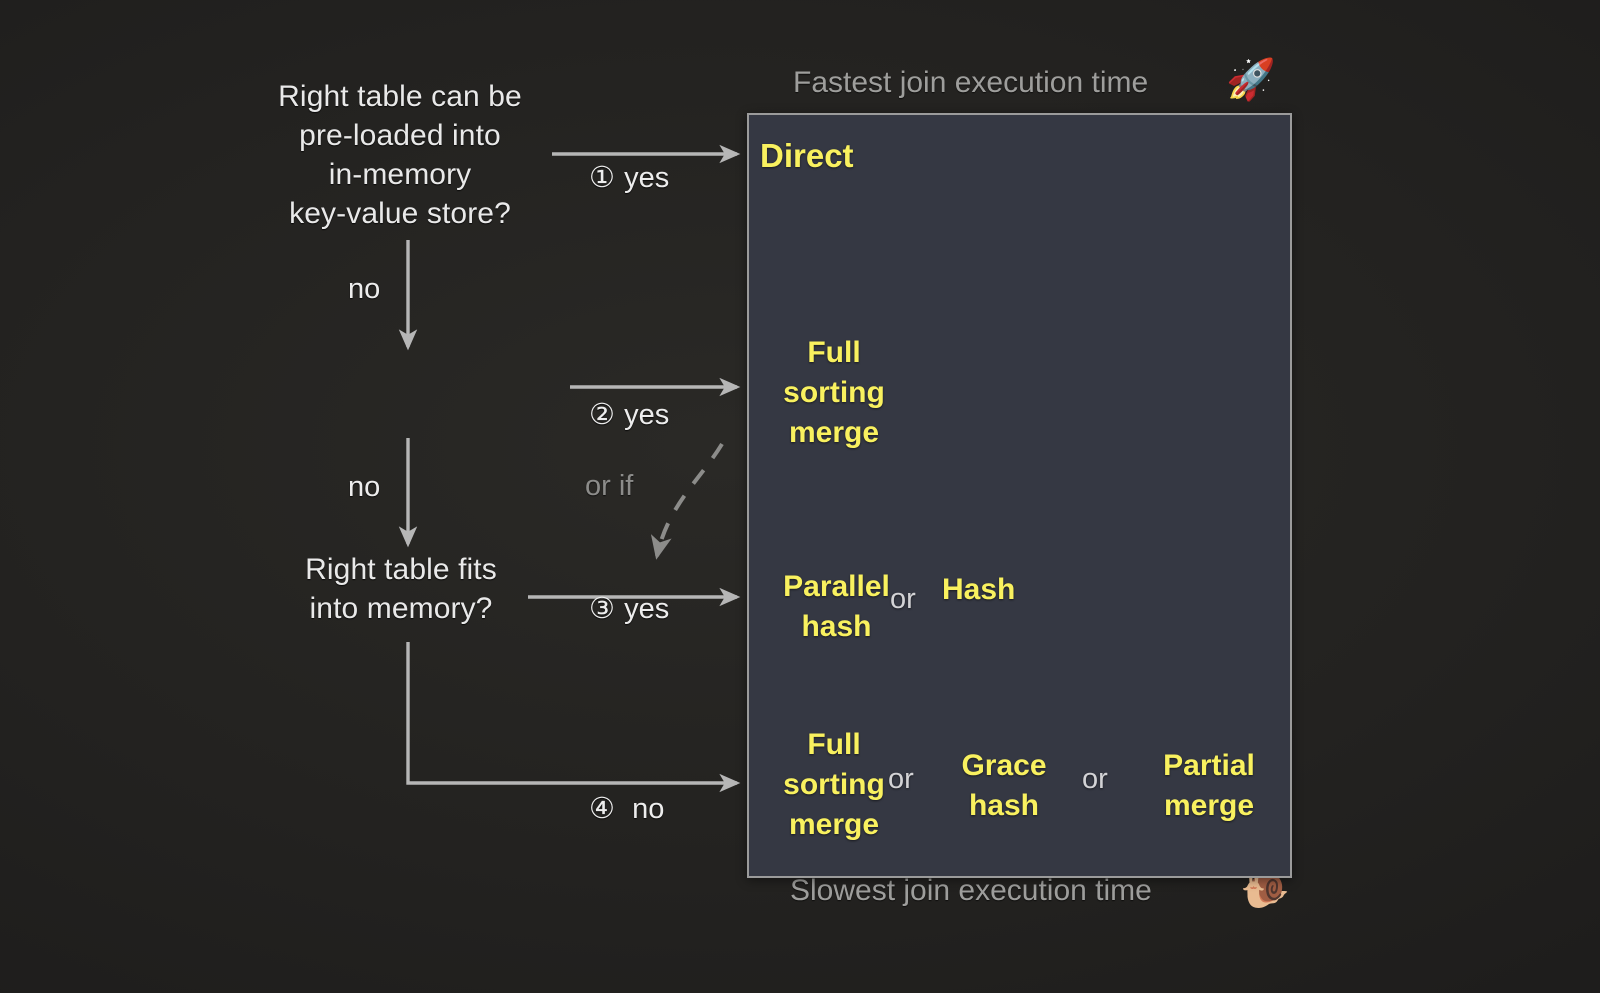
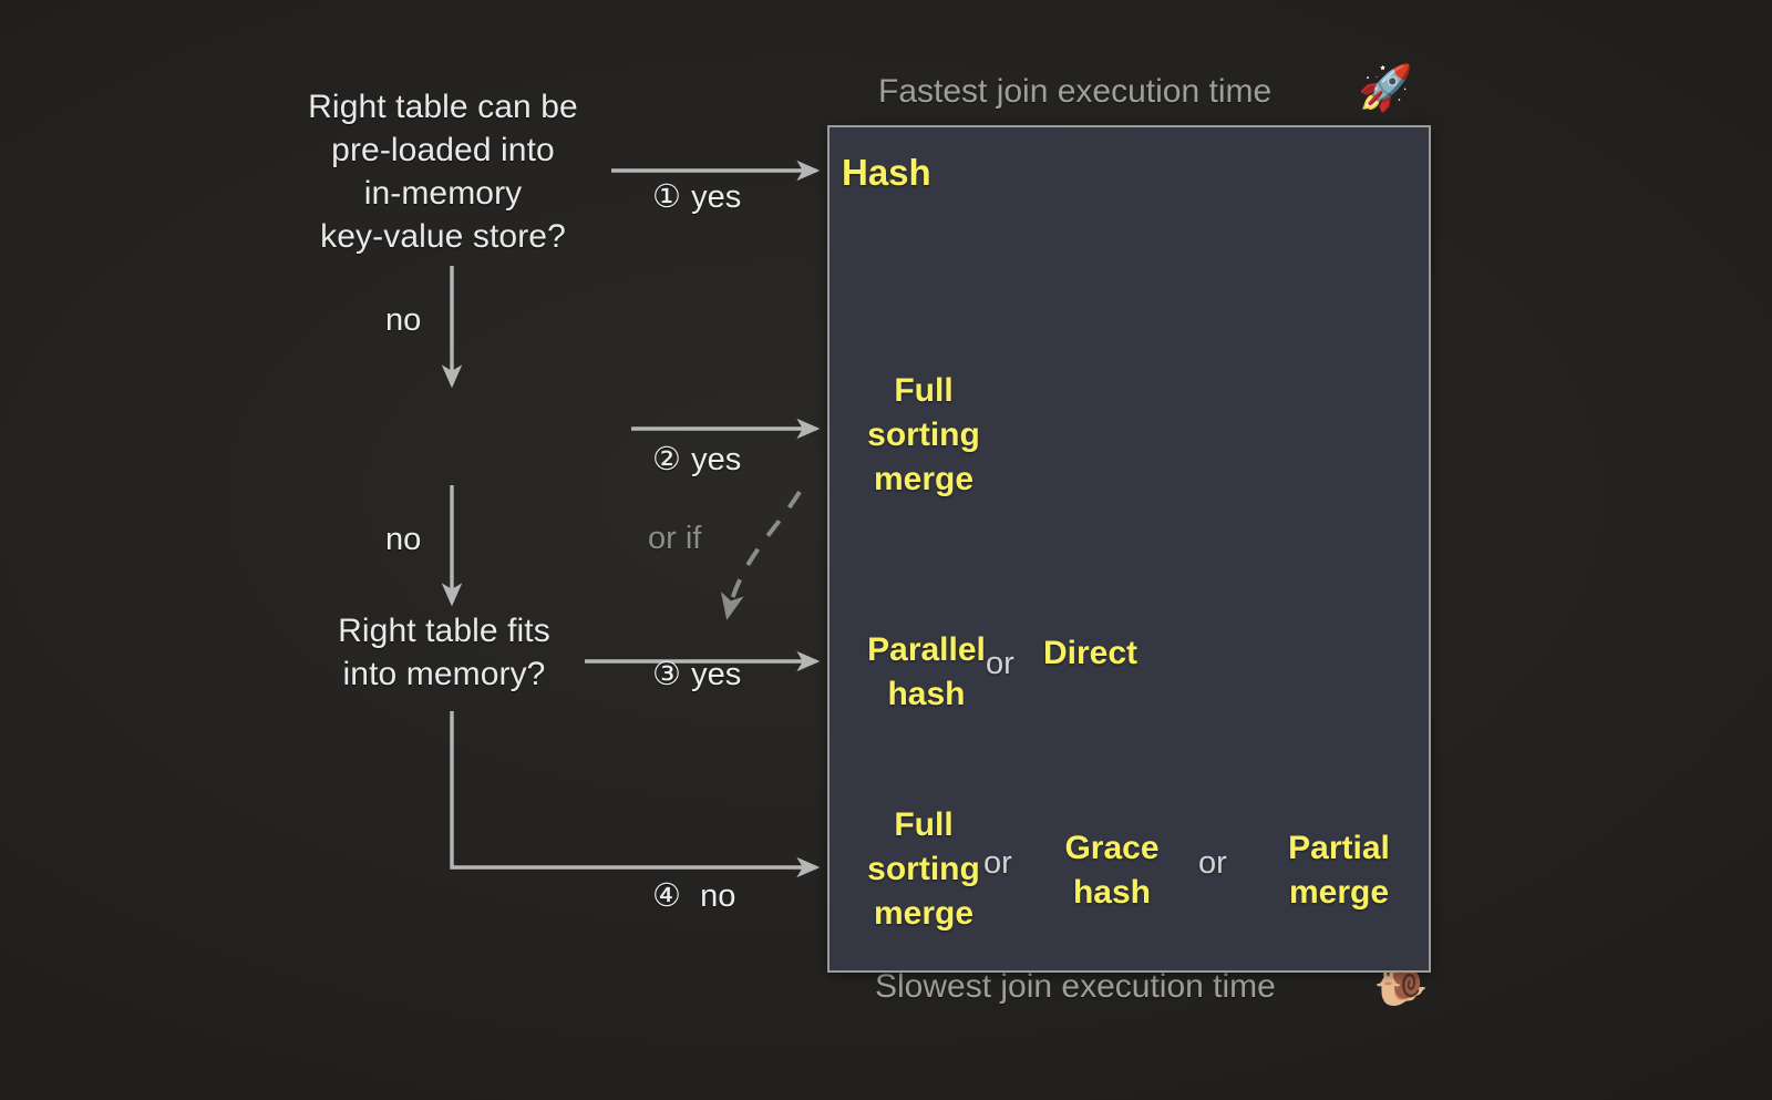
  Fastest join execution time
  🚀
  Slowest join execution time
  🐌
  Right table can be
  pre-loaded into
  in-memory
  key-value store?
  no
  ① yes
  no
  ② yes
  or if
  Right table fits
  into memory?
  ③ yes
  ④ no
- Direct
+ Hash
  Full
  sorting
  merge
  Parallel
  hash
  or
- Hash
+ Direct
  Full
  sorting
  merge
  or
  Grace
  hash
  or
  Partial
  merge
